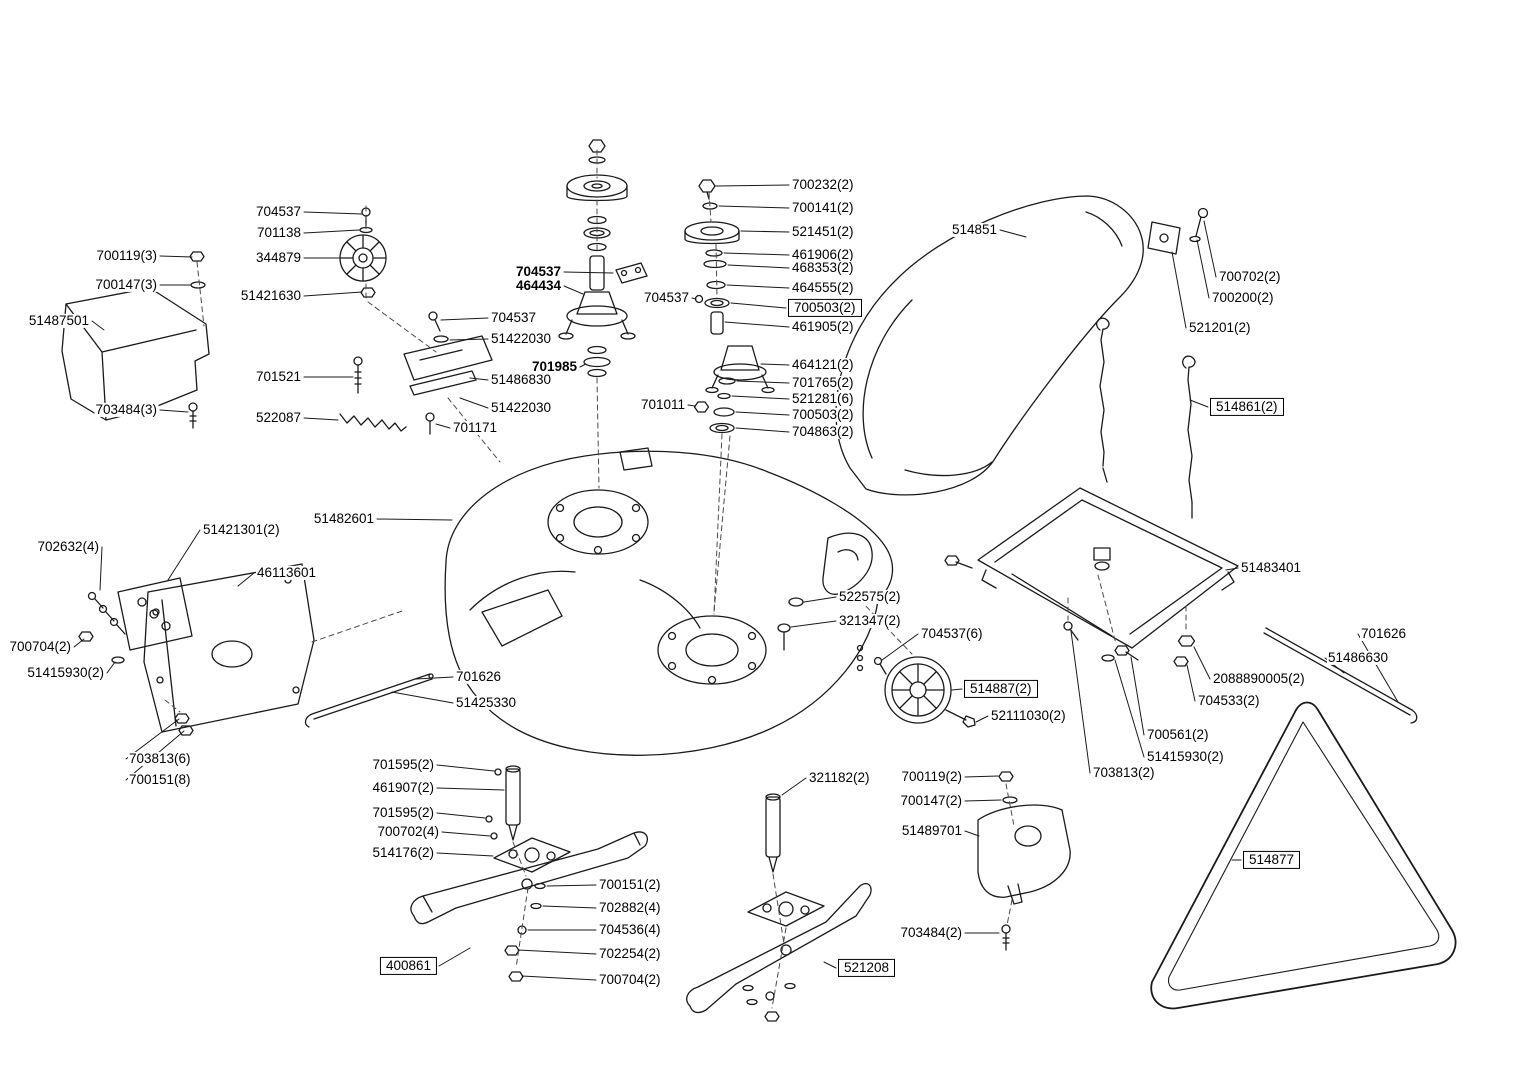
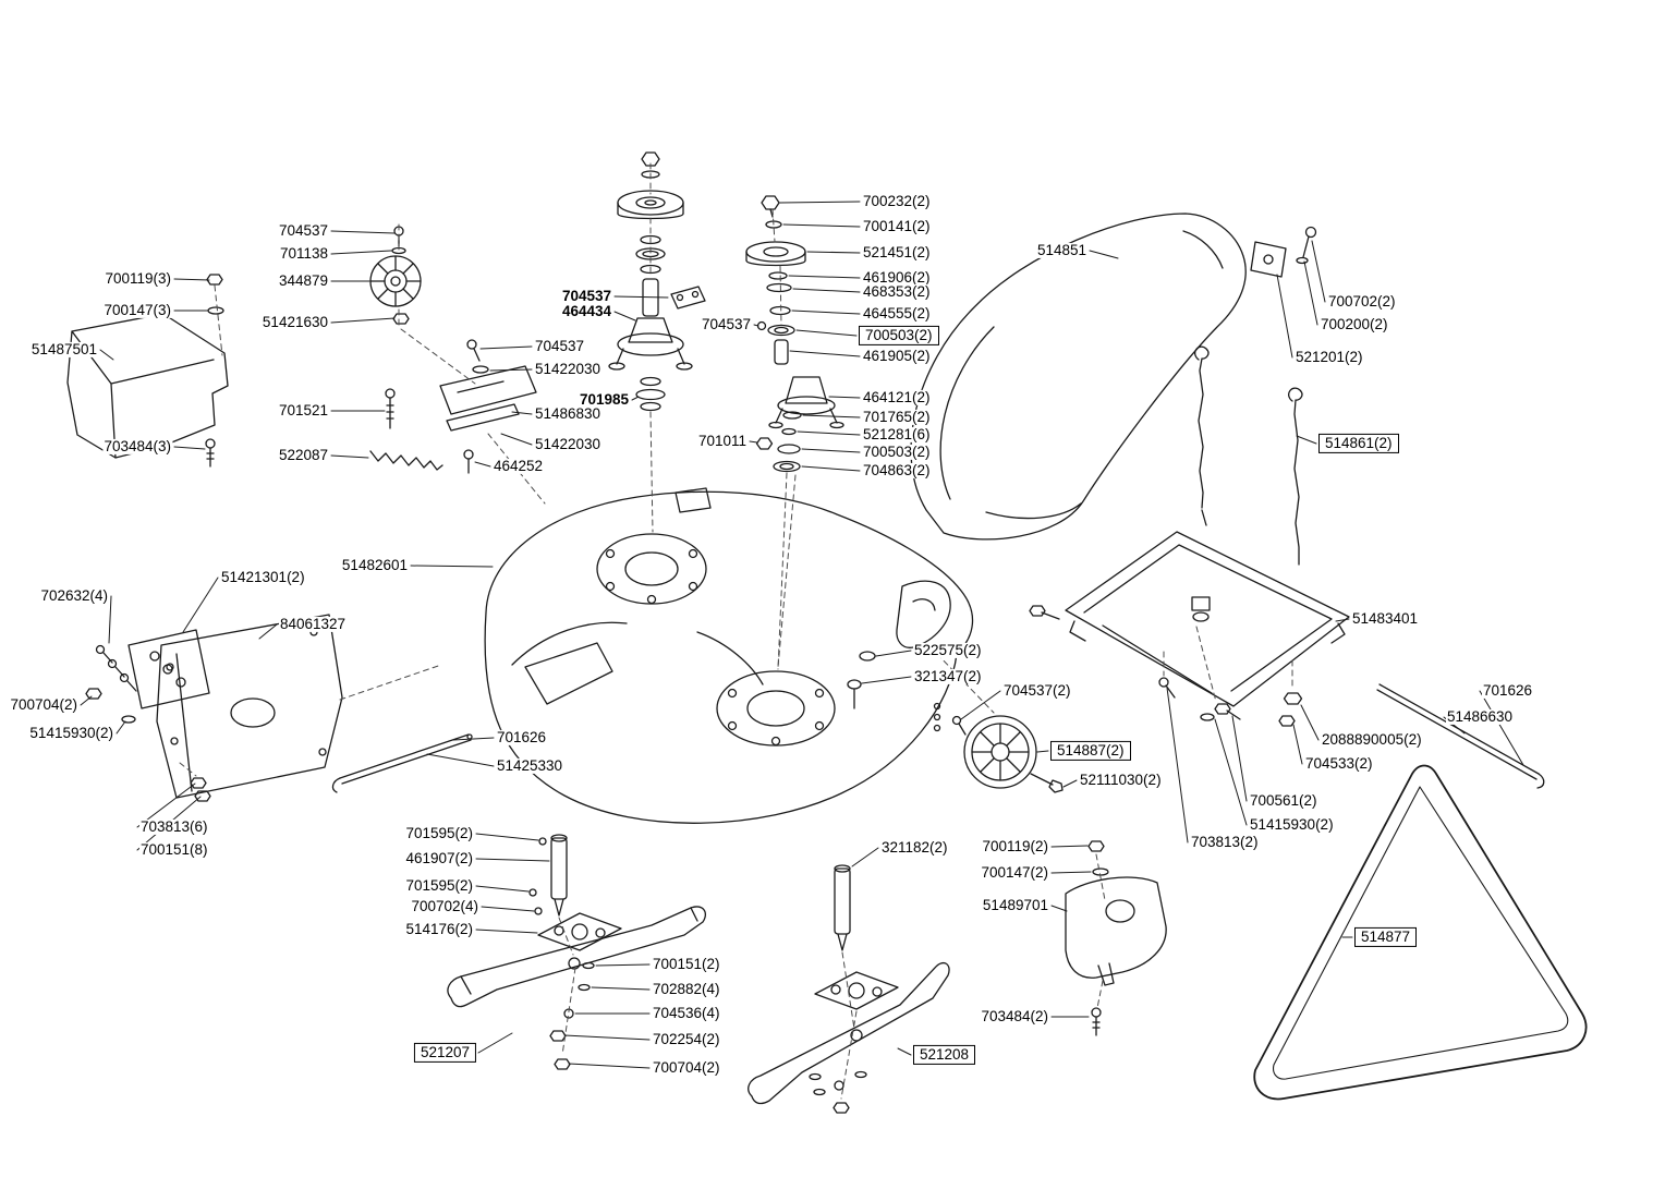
  704537
  701138
  700119(3)
  344879
  700147(3)
  51421630
  51487501
  704537
  51422030
  701521
  51486830
  703484(3)
  51422030
  522087
- 701171
+ 464252
  704537
  464434
  701985
  700232(2)
  700141(2)
  521451(2)
  461906(2)
  468353(2)
  464555(2)
  700503(2)
  704537
  461905(2)
  464121(2)
  701765(2)
  521281(6)
  701011
  700503(2)
  704863(2)
  514851
  700702(2)
  700200(2)
  521201(2)
  514861(2)
  51482601
  51421301(2)
  702632(4)
- 46113601
+ 84061327
  51483401
  700704(2)
  51415930(2)
  522575(2)
  321347(2)
- 704537(6)
+ 704537(2)
  701626
  51486630
  2088890005(2)
  704533(2)
  514887(2)
  52111030(2)
  701626
  51425330
  700561(2)
  51415930(2)
  703813(2)
  703813(6)
  700151(8)
  701595(2)
  461907(2)
  701595(2)
  700702(4)
  514176(2)
  321182(2)
  700119(2)
  700147(2)
  51489701
  700151(2)
  702882(4)
  704536(4)
  702254(2)
  700704(2)
- 400861
+ 521207
  521208
  703484(2)
  514877
